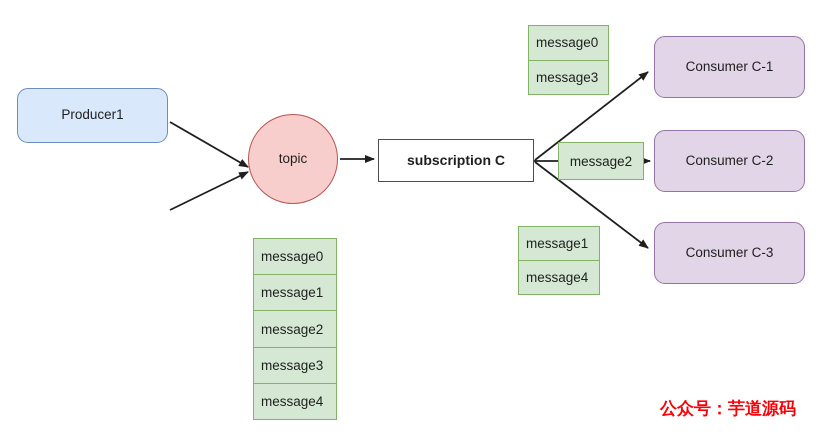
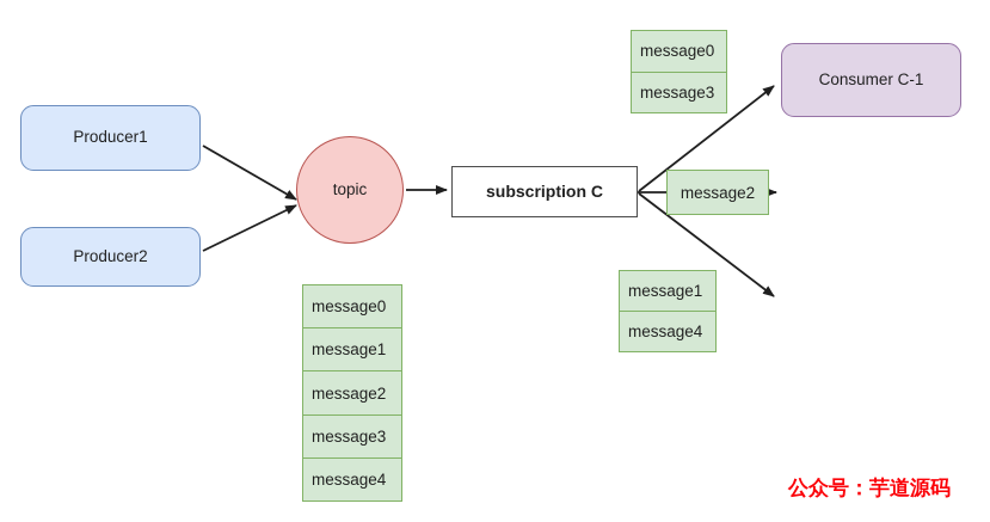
  Producer1
+ Producer2
  topic
  subscription C
  Consumer C-1
- Consumer C-2
- Consumer C-3
  message0
  message1
  message2
  message3
  message4
  message0
  message3
  message2
  message1
  message4
  公众号：芋道源码
